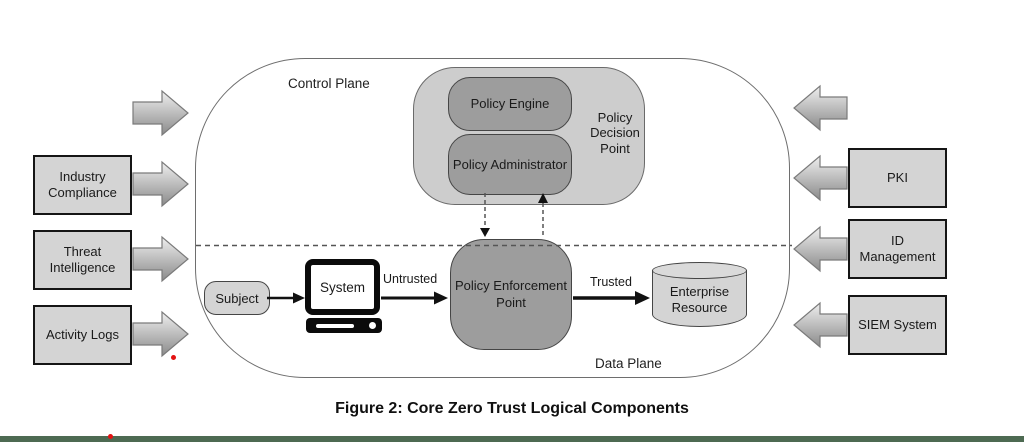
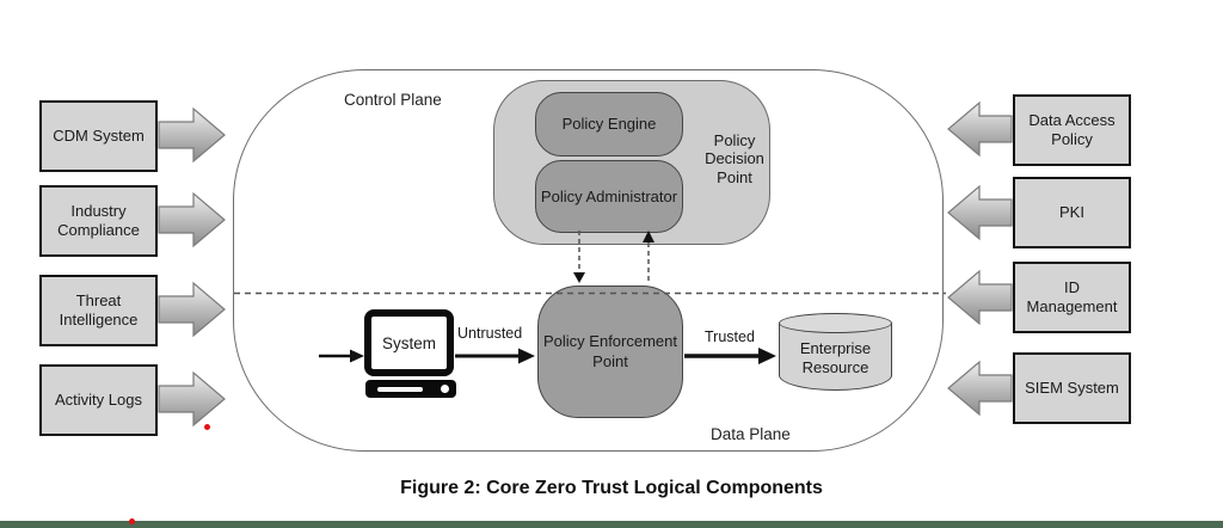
  Control Plane
  Data Plane
+ CDM System
  Industry Compliance
  Threat Intelligence
  Activity Logs
+ Data Access Policy
  PKI
  ID Management
  SIEM System
  Policy Engine
  Policy Administrator
  Policy Decision Point
  Policy Enforcement Point
- Subject
  System
  Untrusted
  Trusted
  Enterprise Resource
  Figure 2: Core Zero Trust Logical Components
